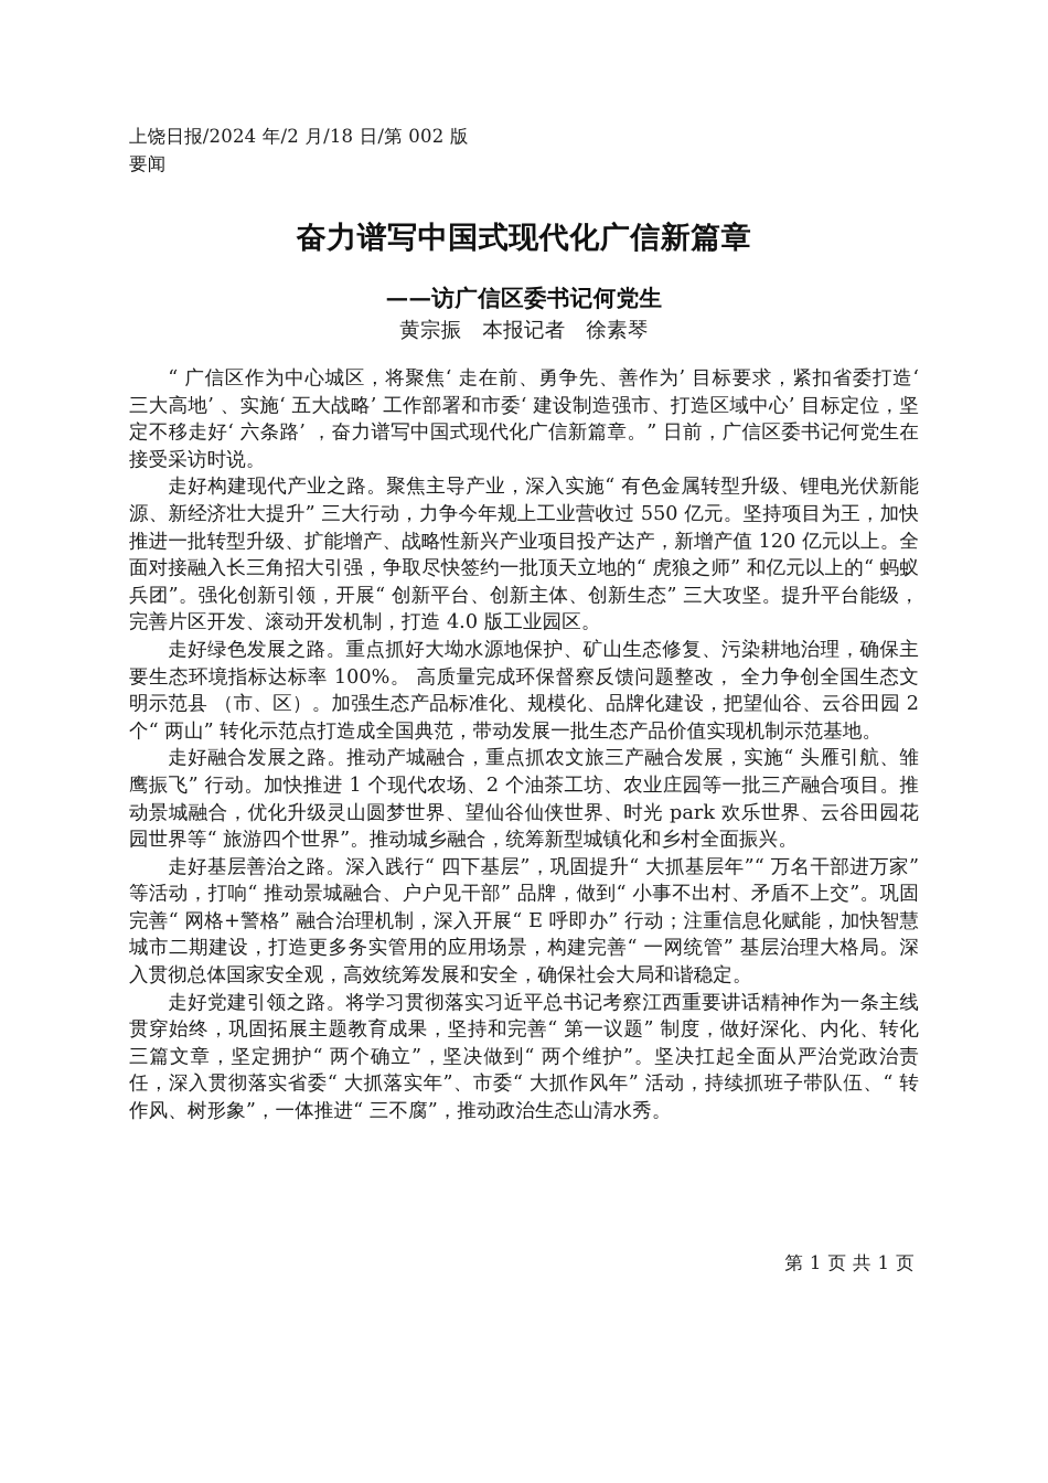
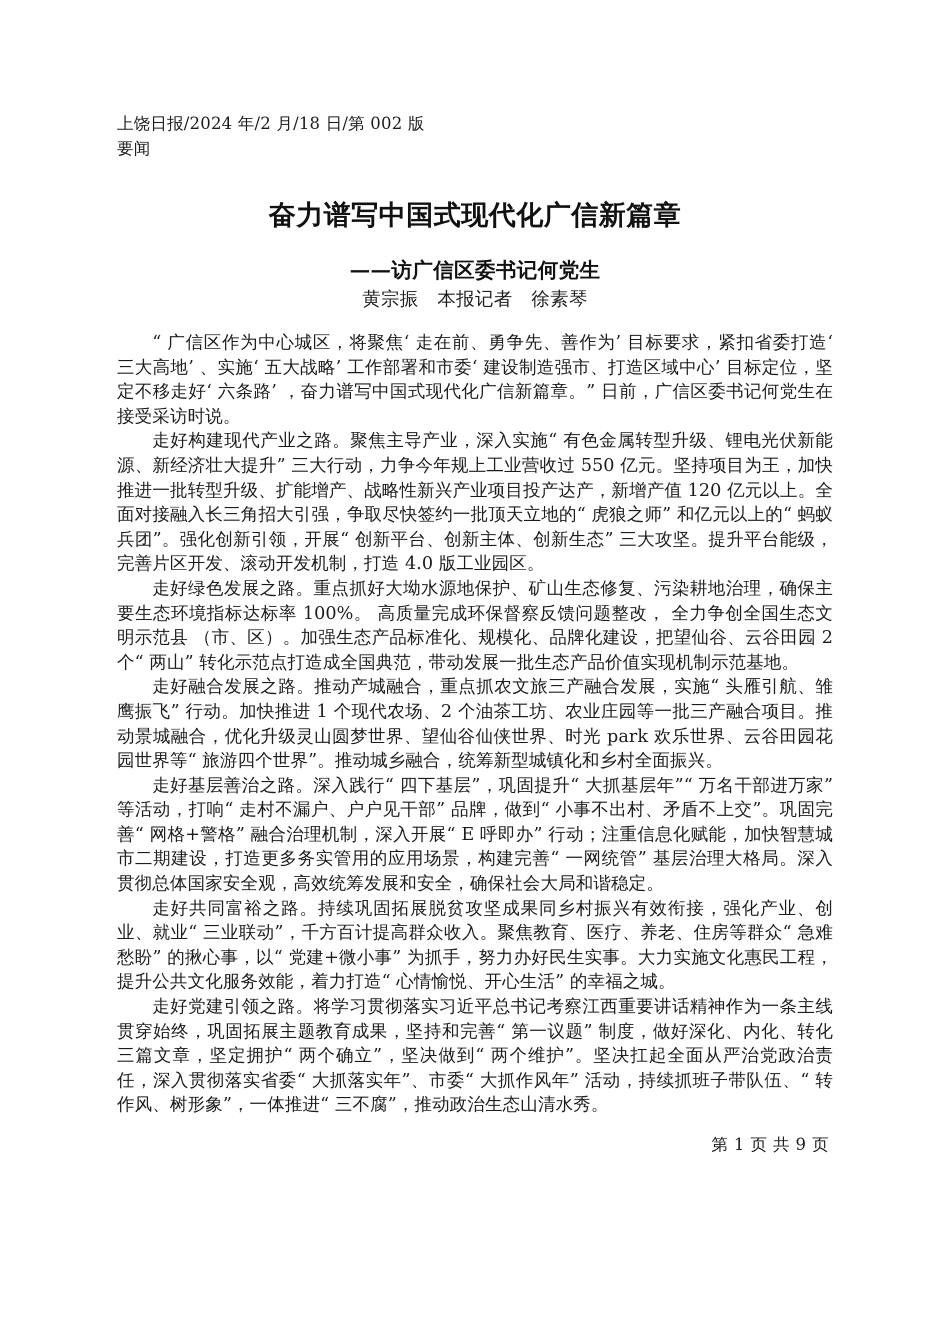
  上饶日报/2024 年/2 月/18 日/第 002 版要闻
  奋力谱写中国式现代化广信新篇章
  ——访广信区委书记何党生
  黄宗振 本报记者 徐素琴
  “ 广信区作为中心城区，将聚焦‘ 走在前、勇争先、善作为’ 目标要求，紧扣省委打造‘ 三大高地’ 、实施‘ 五大战略’ 工作部署和市委‘ 建设制造强市、打造区域中心’ 目标定位，坚定不移走好‘ 六条路’ ，奋力谱写中国式现代化广信新篇章。” 日前，广信区委书记何党生在接受采访时说。
  走好构建现代产业之路。聚焦主导产业，深入实施“ 有色金属转型升级、锂电光伏新能源、新经济壮大提升” 三大行动，力争今年规上工业营收过 550 亿元。坚持项目为王，加快推进一批转型升级、扩能增产、战略性新兴产业项目投产达产，新增产值 120 亿元以上。全面对接融入长三角招大引强，争取尽快签约一批顶天立地的“ 虎狼之师” 和亿元以上的“ 蚂蚁兵团”。强化创新引领，开展“ 创新平台、创新主体、创新生态” 三大攻坚。提升平台能级，完善片区开发、滚动开发机制，打造 4.0 版工业园区。
  走好绿色发展之路。重点抓好大坳水源地保护、矿山生态修复、污染耕地治理，确保主要生态环境指标达标率 100%。 高质量完成环保督察反馈问题整改， 全力争创全国生态文明示范县 （市、区）。加强生态产品标准化、规模化、品牌化建设，把望仙谷、云谷田园 2 个“ 两山” 转化示范点打造成全国典范，带动发展一批生态产品价值实现机制示范基地。
  走好融合发展之路。推动产城融合，重点抓农文旅三产融合发展，实施“ 头雁引航、雏鹰振飞” 行动。加快推进 1 个现代农场、2 个油茶工坊、农业庄园等一批三产融合项目。推动景城融合，优化升级灵山圆梦世界、望仙谷仙侠世界、时光 park 欢乐世界、云谷田园花园世界等“ 旅游四个世界”。推动城乡融合，统筹新型城镇化和乡村全面振兴。
- 走好基层善治之路。深入践行“ 四下基层”，巩固提升“ 大抓基层年”“ 万名干部进万家” 等活动，打响“ 推动景城融合、户户见干部” 品牌，做到“ 小事不出村、矛盾不上交”。巩固完善“ 网格+警格” 融合治理机制，深入开展“ E 呼即办” 行动；注重信息化赋能，加快智慧城市二期建设，打造更多务实管用的应用场景，构建完善“ 一网统管” 基层治理大格局。深入贯彻总体国家安全观，高效统筹发展和安全，确保社会大局和谐稳定。
+ 走好基层善治之路。深入践行“ 四下基层”，巩固提升“ 大抓基层年”“ 万名干部进万家” 等活动，打响“ 走村不漏户、户户见干部” 品牌，做到“ 小事不出村、矛盾不上交”。巩固完善“ 网格+警格” 融合治理机制，深入开展“ E 呼即办” 行动；注重信息化赋能，加快智慧城市二期建设，打造更多务实管用的应用场景，构建完善“ 一网统管” 基层治理大格局。深入贯彻总体国家安全观，高效统筹发展和安全，确保社会大局和谐稳定。
+ 走好共同富裕之路。持续巩固拓展脱贫攻坚成果同乡村振兴有效衔接，强化产业、创业、就业“ 三业联动”，千方百计提高群众收入。聚焦教育、医疗、养老、住房等群众“ 急难愁盼” 的揪心事，以“ 党建+微小事” 为抓手，努力办好民生实事。大力实施文化惠民工程，提升公共文化服务效能，着力打造“ 心情愉悦、开心生活” 的幸福之城。
  走好党建引领之路。将学习贯彻落实习近平总书记考察江西重要讲话精神作为一条主线贯穿始终，巩固拓展主题教育成果，坚持和完善“ 第一议题” 制度，做好深化、内化、转化三篇文章，坚定拥护“ 两个确立”，坚决做到“ 两个维护”。坚决扛起全面从严治党政治责任，深入贯彻落实省委“ 大抓落实年”、市委“ 大抓作风年” 活动，持续抓班子带队伍、“ 转作风、树形象”，一体推进“ 三不腐”，推动政治生态山清水秀。
- 第 1 页 共 1 页
+ 第 1 页 共 9 页
